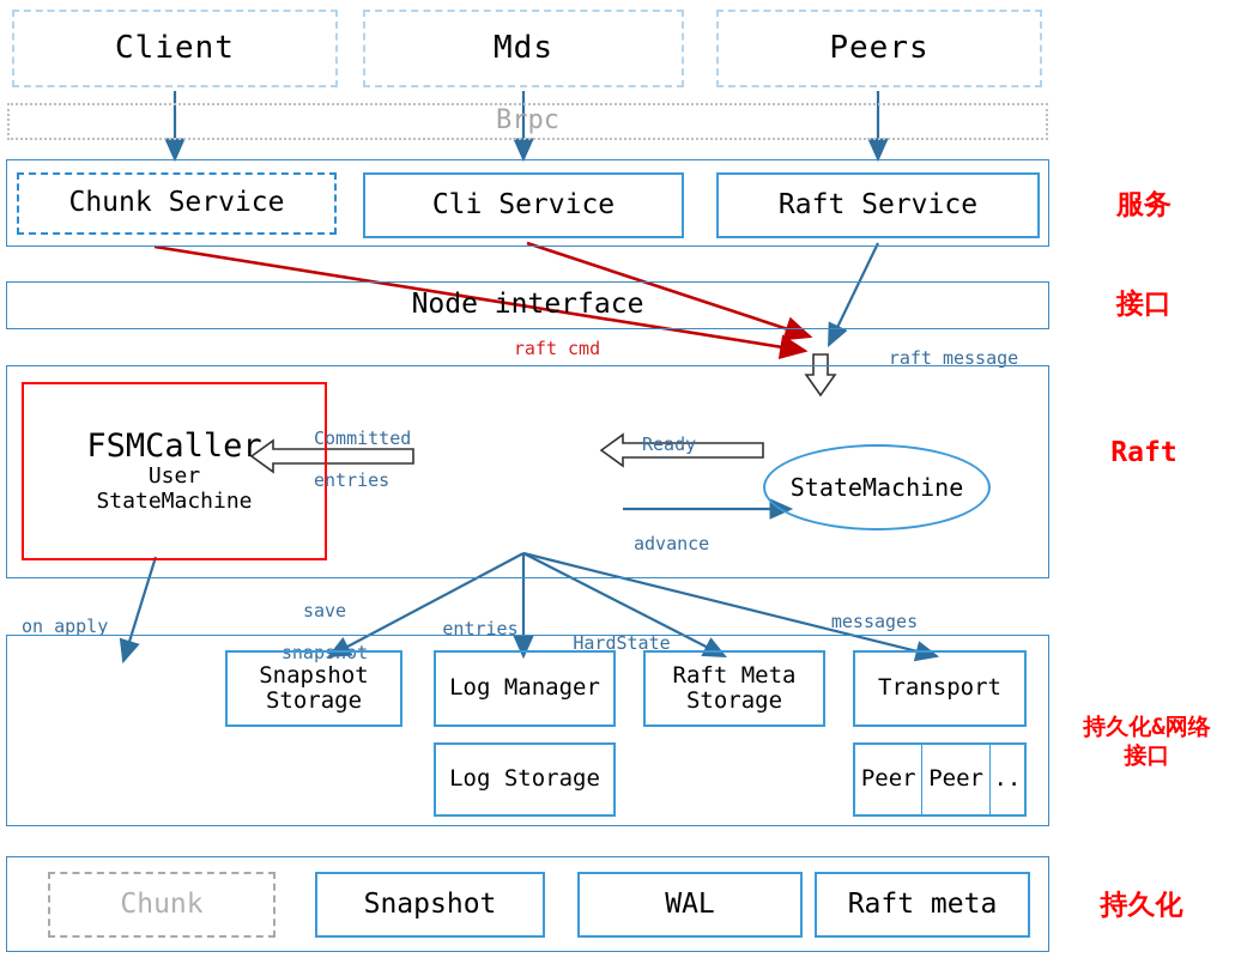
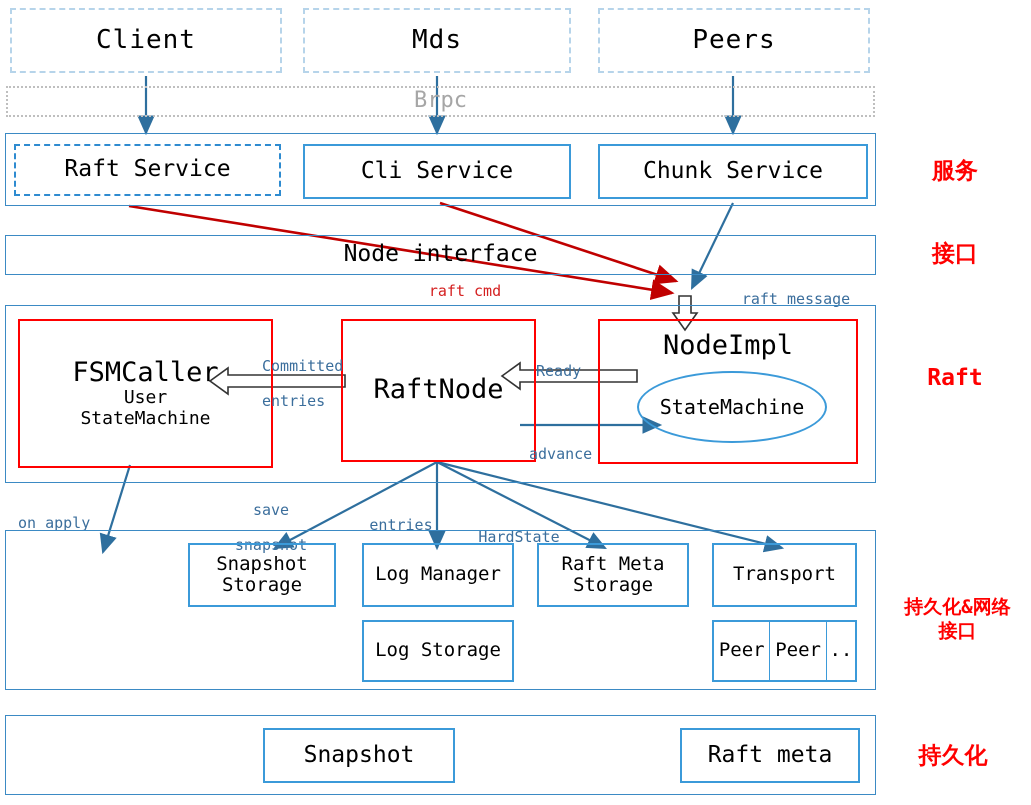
  Client
  Mds
  Peers
  Brpc
- Chunk Service
+ Raft Service
  Cli Service
- Raft Service
+ Chunk Service
  服务
  Node interface
  接口
  raft cmd
  raft message
  FSMCaller
  User
  StateMachine
+ RaftNode
+ NodeImpl
  StateMachine
  Committed
  entries
  Ready
  advance
  Raft
  on apply
  save
  snapshot
  entries
  HardState
- messages
  Snapshot
  Storage
  Log Manager
  Raft Meta
  Storage
  Transport
  Log Storage
  Peer
  Peer
  ..
  持久化&网络
  接口
- Chunk
  Snapshot
- WAL
  Raft meta
  持久化
